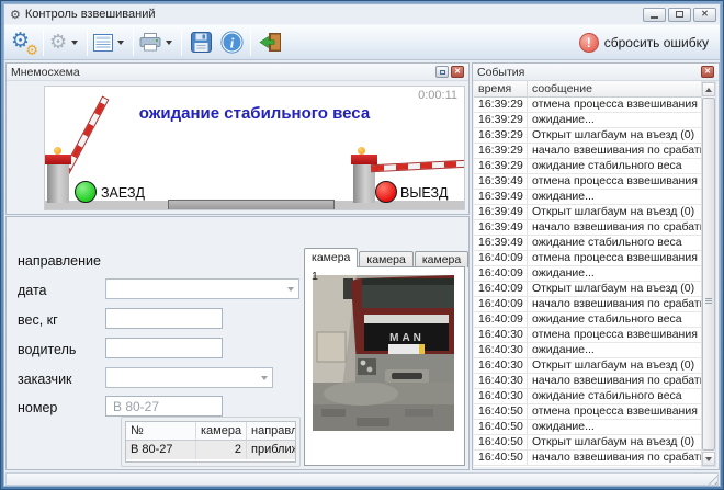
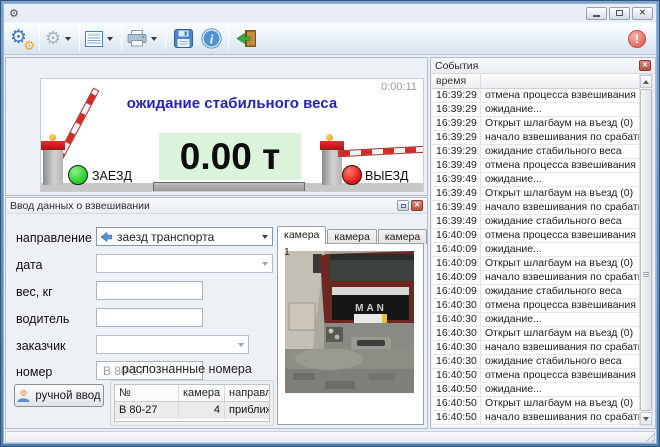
  ⚙
- Контроль взвешиваний
  ✕
  ⚙
  ⚙
  ⚙
  i
  !
- сбросить ошибку
- Мнемосхема
  0:00:11
  ожидание стабильного веса
+ 0.00 т
  ЗАЕЗД
  ВЫЕЗД
+ Ввод данных о взвешивании
  направление
+ заезд транспорта
  дата
  вес, кг
  водитель
  заказчик
  номер
  В 80-27
+ ручной ввод
+ распознанные номера
  №
  камера
  направл
  В 80-27
- 2
+ 4
  прибли
  камера 1
  камера
  камера
  MAN
  События
  время
- сообщение
  16:39:29
  отмена процесса взвешивания
  16:39:29
  ожидание...
  16:39:29
  Открыт шлагбаум на въезд (0)
  16:39:29
  начало взвешивания по срабат
  16:39:29
  ожидание стабильного веса
  16:39:49
  отмена процесса взвешивания
  16:39:49
  ожидание...
  16:39:49
  Открыт шлагбаум на въезд (0)
  16:39:49
  начало взвешивания по срабат
  16:39:49
  ожидание стабильного веса
  16:40:09
  отмена процесса взвешивания
  16:40:09
  ожидание...
  16:40:09
  Открыт шлагбаум на въезд (0)
  16:40:09
  начало взвешивания по срабат
  16:40:09
  ожидание стабильного веса
  16:40:30
  отмена процесса взвешивания
  16:40:30
  ожидание...
  16:40:30
  Открыт шлагбаум на въезд (0)
  16:40:30
  начало взвешивания по срабат
  16:40:30
  ожидание стабильного веса
  16:40:50
  отмена процесса взвешивания
  16:40:50
  ожидание...
  16:40:50
  Открыт шлагбаум на въезд (0)
  16:40:50
  начало взвешивания по срабат
